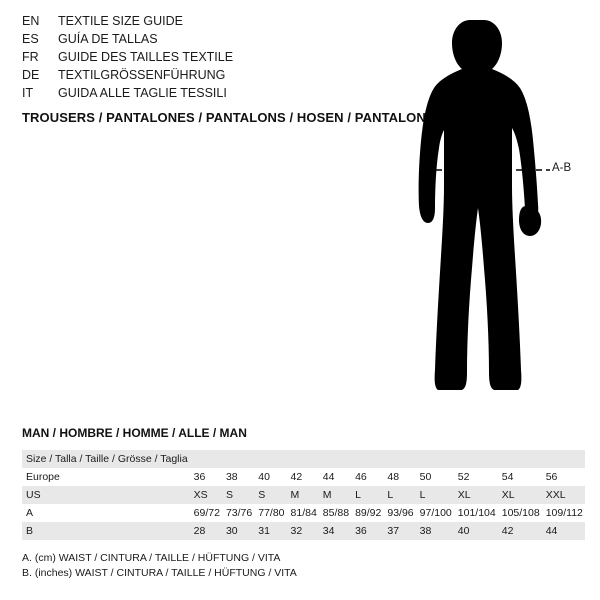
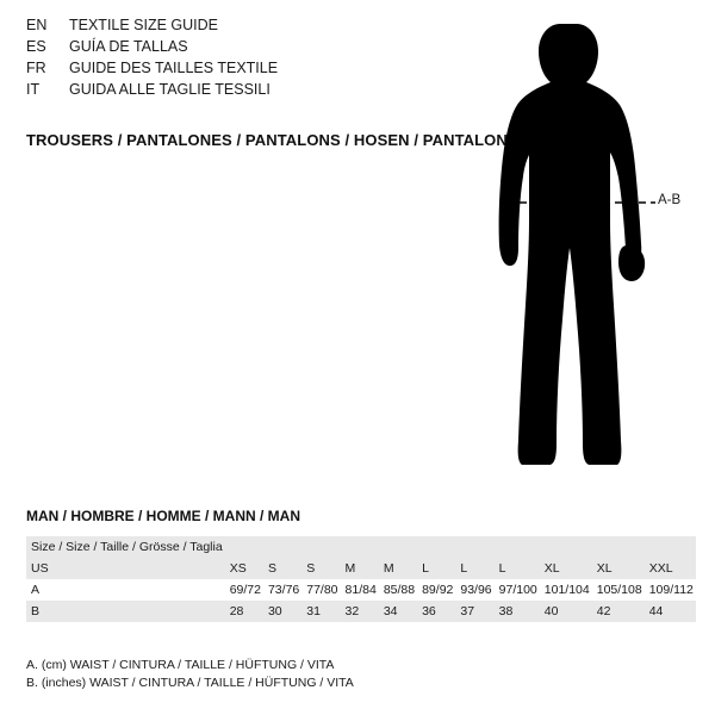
  EN
  TEXTILE SIZE GUIDE
  ES
  GUÍA DE TALLAS
  FR
  GUIDE DES TAILLES TEXTILE
- DE
- TEXTILGRÖSSENFÜHRUNG
  IT
  GUIDA ALLE TAGLIE TESSILI
  TROUSERS / PANTALONES / PANTALONS / HOSEN / PANTALON
  A-B
- MAN / HOMBRE / HOMME / ALLE / MAN
+ MAN / HOMBRE / HOMME / MANN / MAN
- Size / Talla / Taille / Grösse / Taglia
+ Size / Size / Taille / Grösse / Taglia
- Europe	36	38	40	42	44	46	48	50	52	54	56
  US	XS	S	S	M	M	L	L	L	XL	XL	XXL
  A	69/72	73/76	77/80	81/84	85/88	89/92	93/96	97/100	101/104	105/108	109/112
  B	28	30	31	32	34	36	37	38	40	42	44
  A. (cm) WAIST / CINTURA / TAILLE / HÜFTUNG / VITA
  B. (inches) WAIST / CINTURA / TAILLE / HÜFTUNG / VITA
